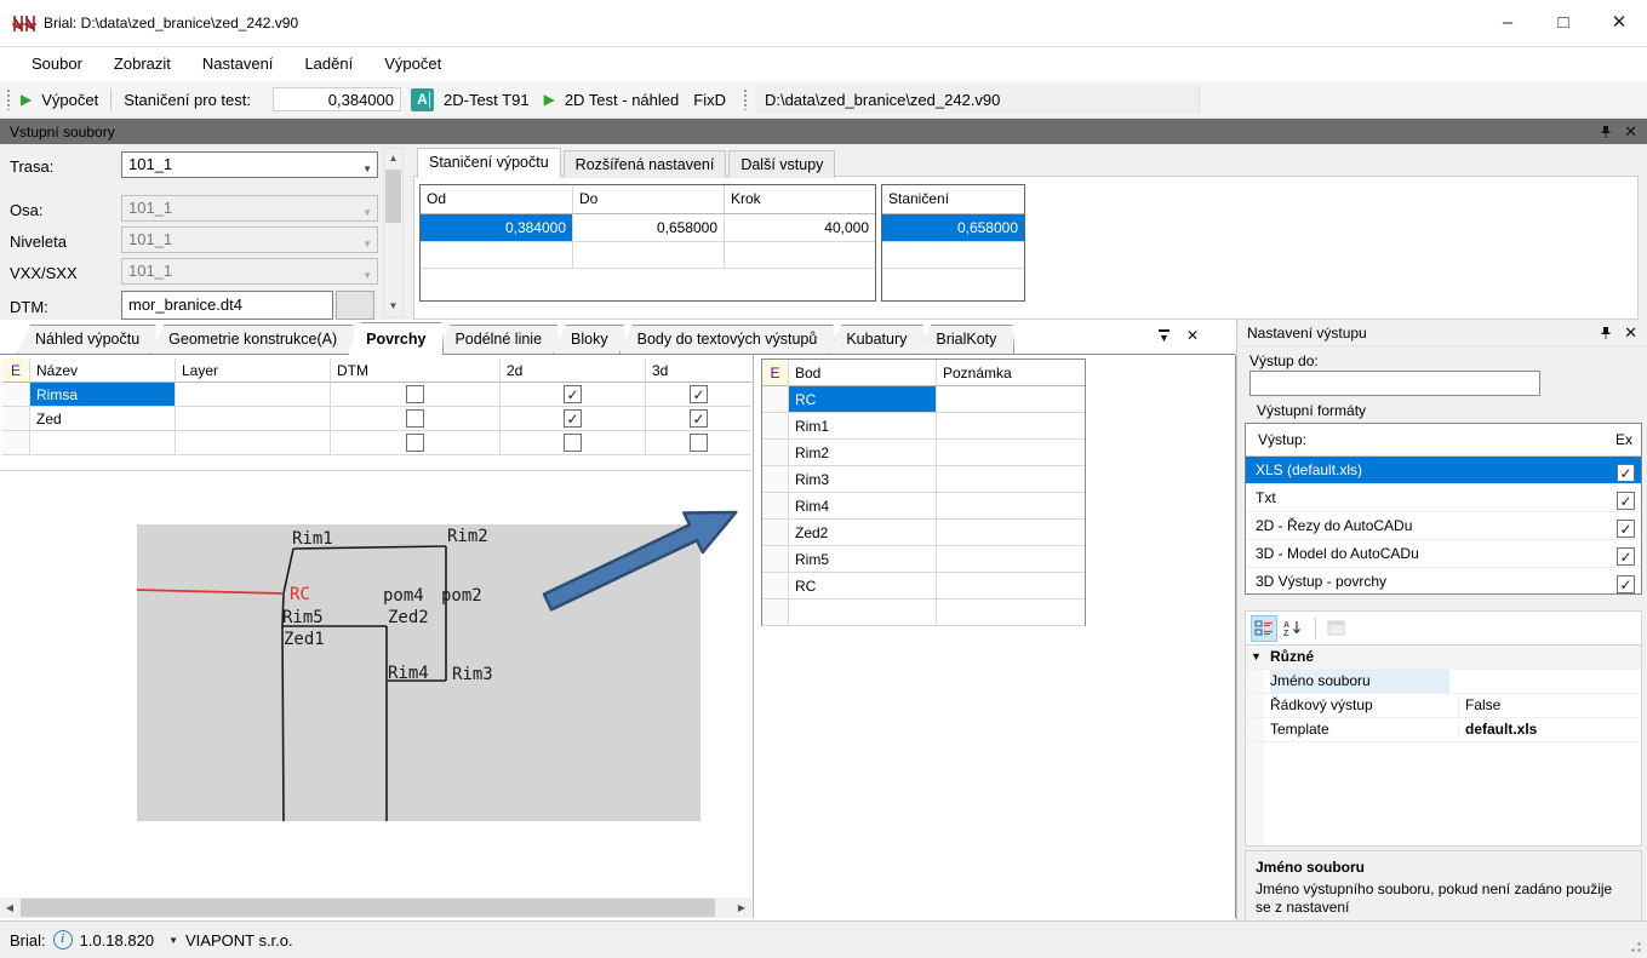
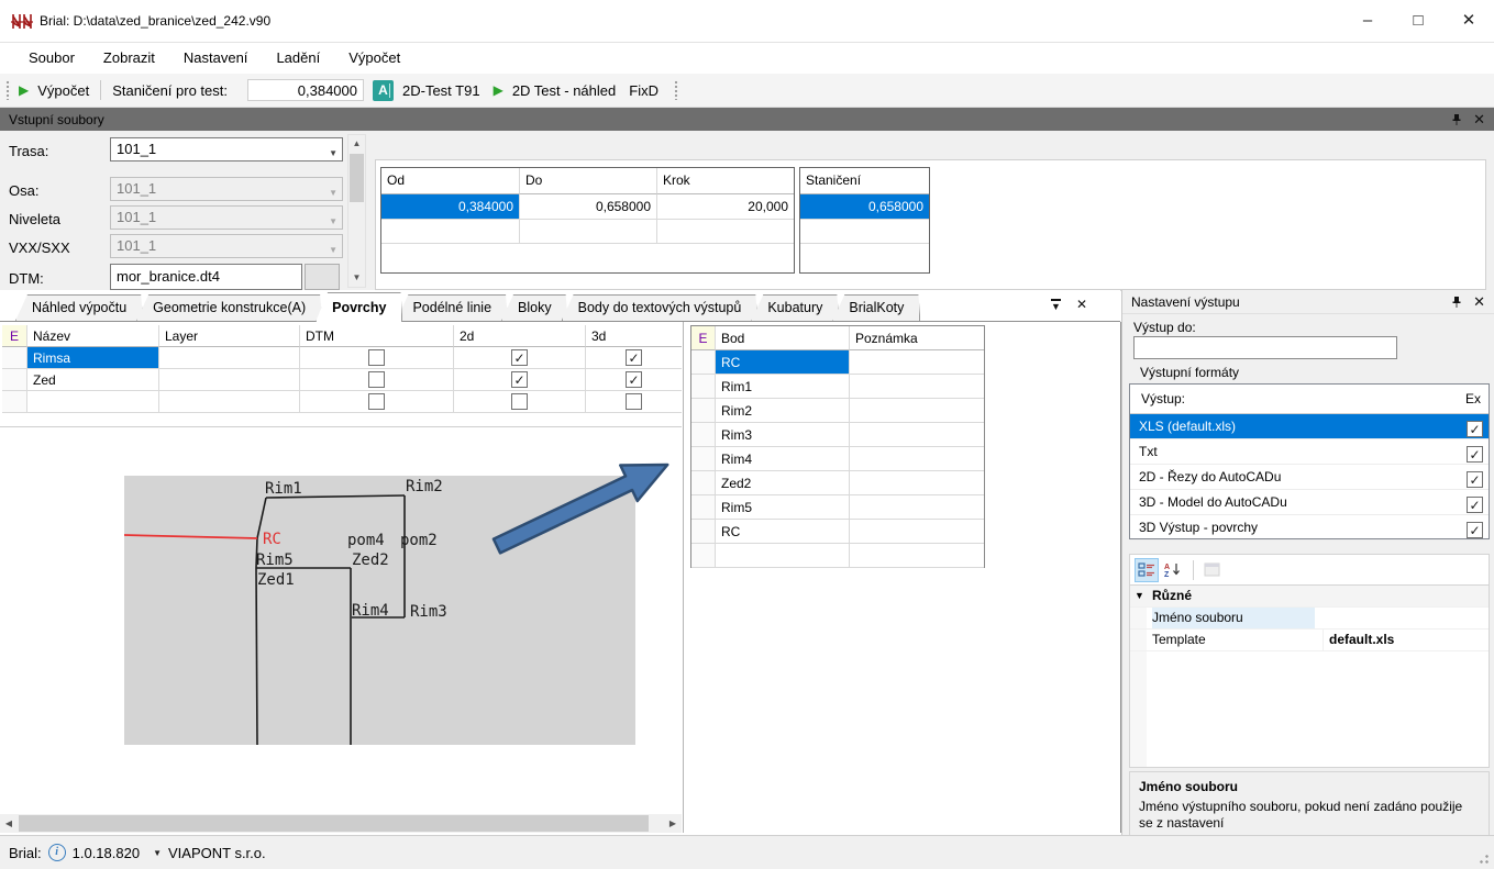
  Brial: D:\data\zed_branice\zed_242.v90
  –
  □
  ✕
  Soubor
  Zobrazit
  Nastavení
  Ladění
  Výpočet
  ▶
  Výpočet
  Staničení pro test:
  0,384000
  A
  2D-Test T91
  ▶
  2D Test - náhled
  FixD
- D:\data\zed_branice\zed_242.v90
  Vstupní soubory
  ✕
  Trasa:
  101_1
  ▼
  Osa:
  101_1
  ▼
  Niveleta
  101_1
  ▼
  VXX/SXX
  101_1
  ▼
  DTM:
  mor_branice.dt4
  ▲
  ▼
- Staničení výpočtu
- Rozšířená nastavení
- Další vstupy
  Od
  Do
  Krok
  0,384000
  0,658000
- 40,000
+ 20,000
  Staničení
  0,658000
  Náhled výpočtu
  Geometrie konstrukce(A)
  Povrchy
  Podélné linie
  Bloky
  Body do textových výstupů
  Kubatury
  BrialKoty
  ▼
  ✕
  E
  Název
  Layer
  DTM
  2d
  3d
  Rimsa
  Zed
  Rim1
  Rim2
  RC
  pom4
  pom2
  Rim5
  Zed2
  Zed1
  Rim4
  Rim3
  ◀
  ▶
  E
  Bod
  Poznámka
  RC
  Rim1
  Rim2
  Rim3
  Rim4
  Zed2
  Rim5
  RC
  Nastavení výstupu
  ✕
  Výstup do:
  Výstupní formáty
  Výstup:
  Ex
  XLS (default.xls)
  Txt
  2D - Řezy do AutoCADu
  3D - Model do AutoCADu
  3D Výstup - povrchy
  ▼
  Různé
  Jméno souboru
- Řádkový výstup
- False
  Template
  default.xls
  Jméno souboru
  Jméno výstupního souboru, pokud není zadáno použije se z nastavení
  Brial:
  i
  1.0.18.820
  ▼
  VIAPONT s.r.o.
